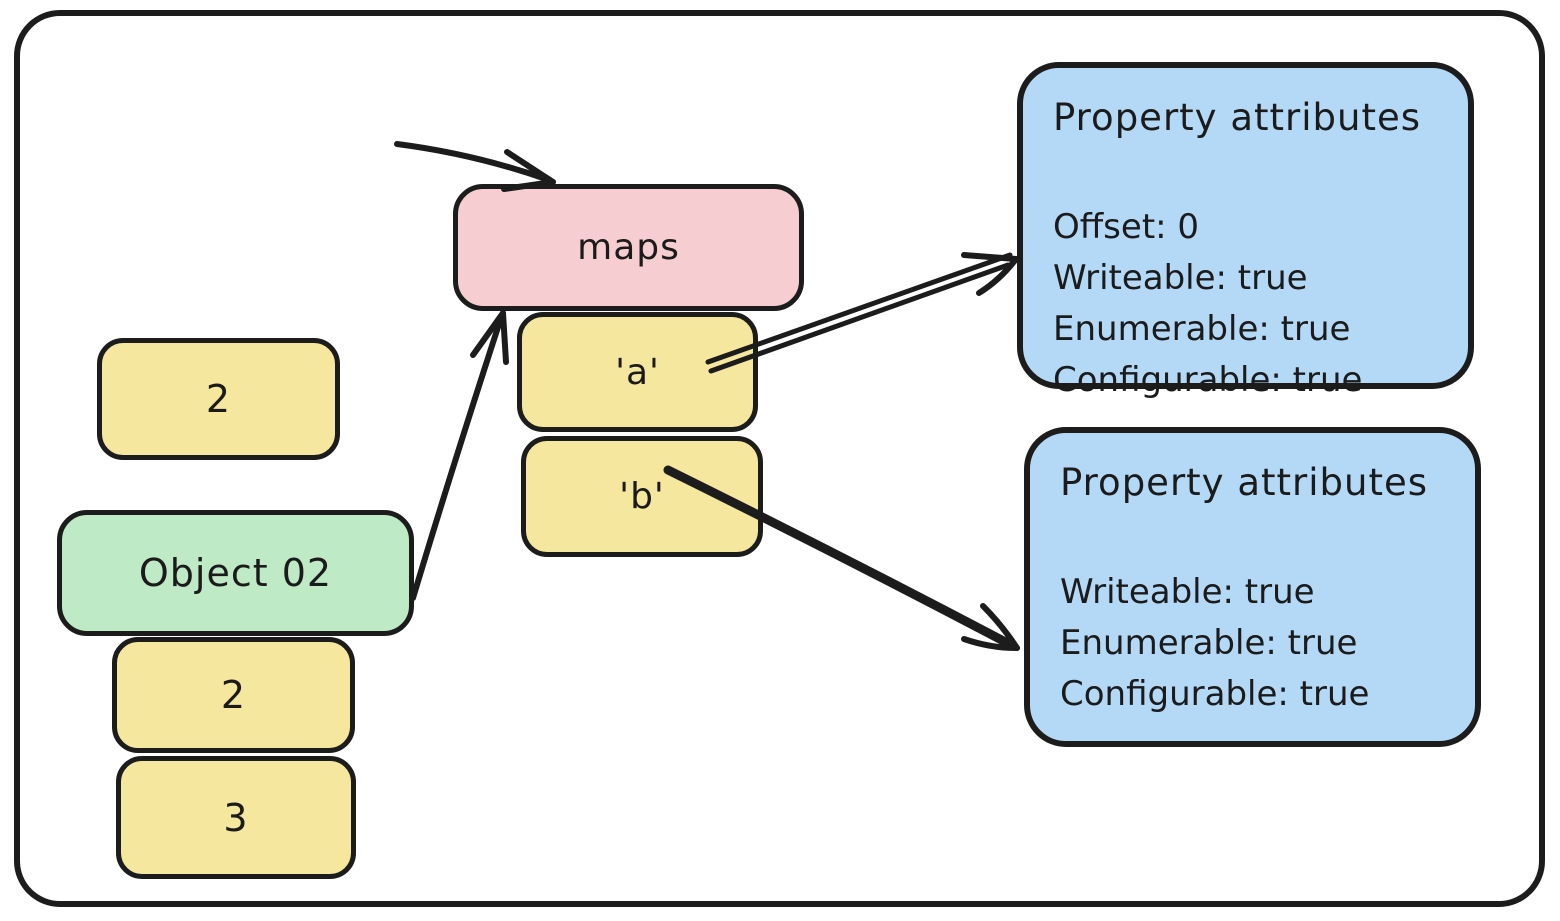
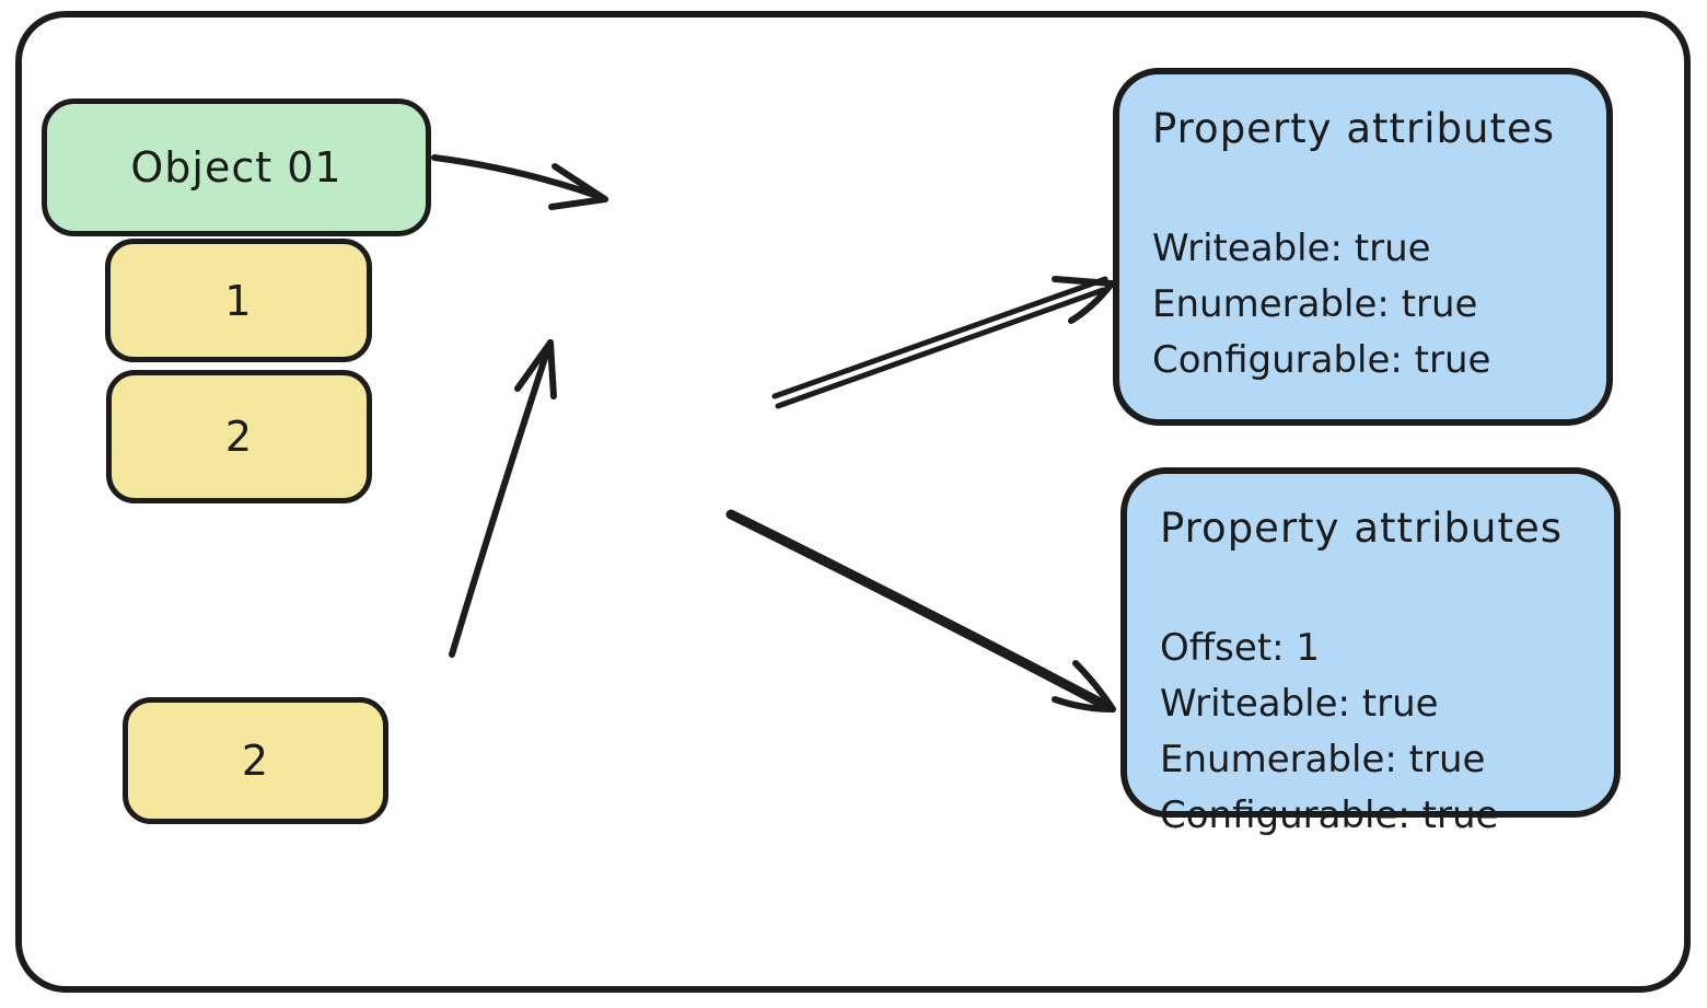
+ Object 01
+ 1
  2
- Object 02
  2
- 3
- maps
- 'a'
- 'b'
  Property attributes
- Offset: 0
  Writeable: true
  Enumerable: true
  Configurable: true
  Property attributes
+ Offset: 1
  Writeable: true
  Enumerable: true
  Configurable: true
